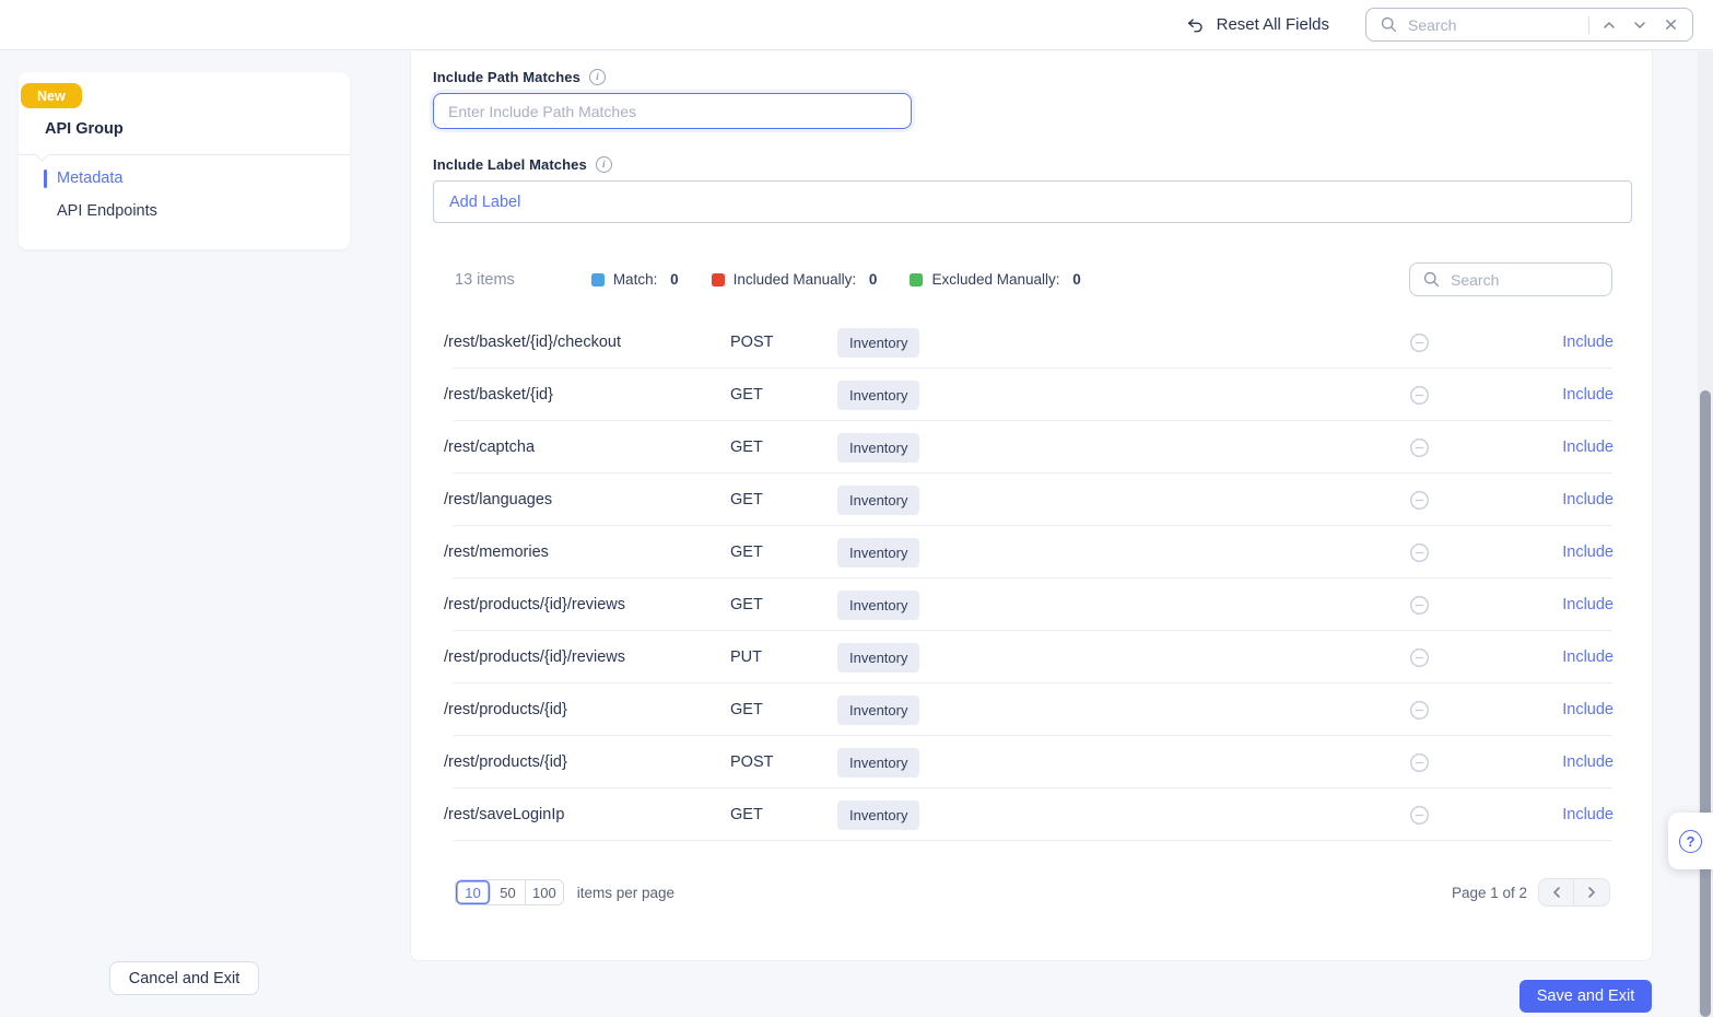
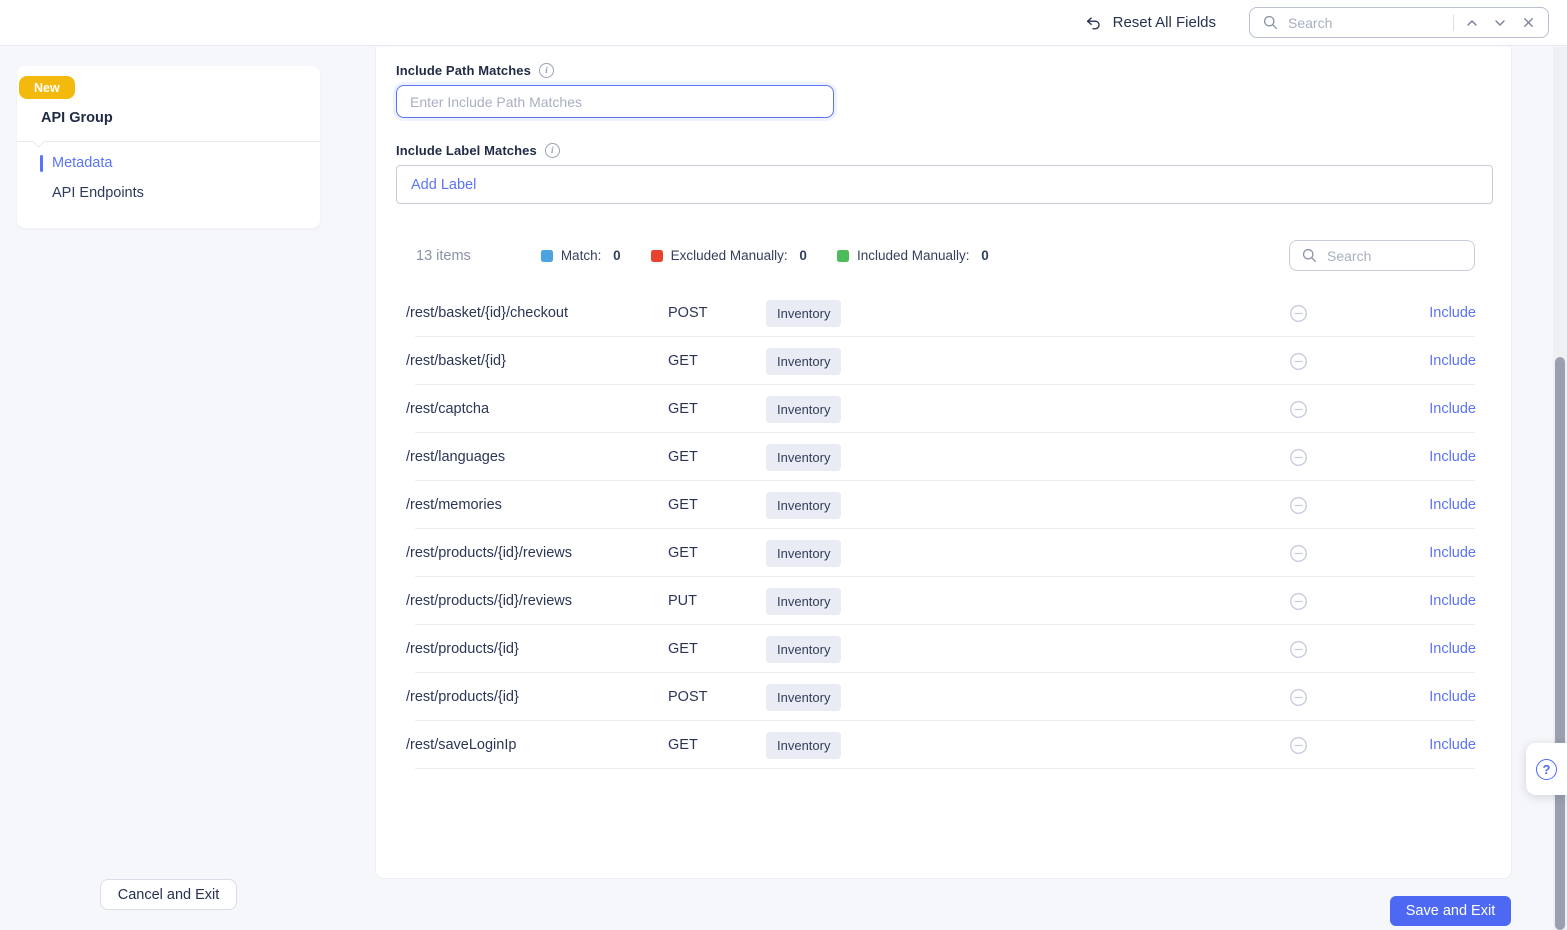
  Reset All Fields
  Search
  New
  API Group
  Metadata
  API Endpoints
  Include Path Matches
  i
  Enter Include Path Matches
  Include Label Matches
  i
  Add Label
  13 items
  Match:
  0
- Included Manually:
+ Excluded Manually:
  0
- Excluded Manually:
+ Included Manually:
  0
  Search
  /rest/basket/{id}/checkout
  POST
  Inventory
  Include
  /rest/basket/{id}
  GET
  Inventory
  Include
  /rest/captcha
  GET
  Inventory
  Include
  /rest/languages
  GET
  Inventory
  Include
  /rest/memories
  GET
  Inventory
  Include
  /rest/products/{id}/reviews
  GET
  Inventory
  Include
  /rest/products/{id}/reviews
  PUT
  Inventory
  Include
  /rest/products/{id}
  GET
  Inventory
  Include
  /rest/products/{id}
  POST
  Inventory
  Include
  /rest/saveLoginIp
  GET
  Inventory
  Include
- 10
- 50
- 100
- items per page
- Page 1 of 2
  Cancel and Exit
  Save and Exit
  ?
